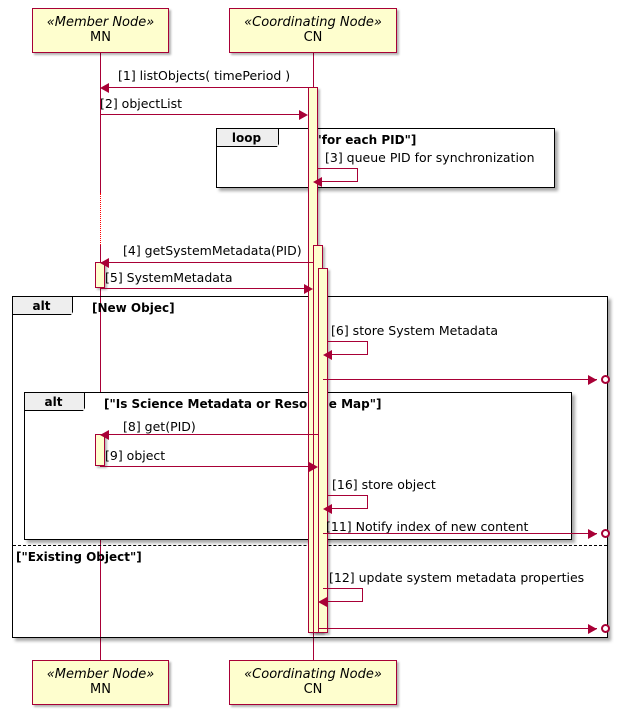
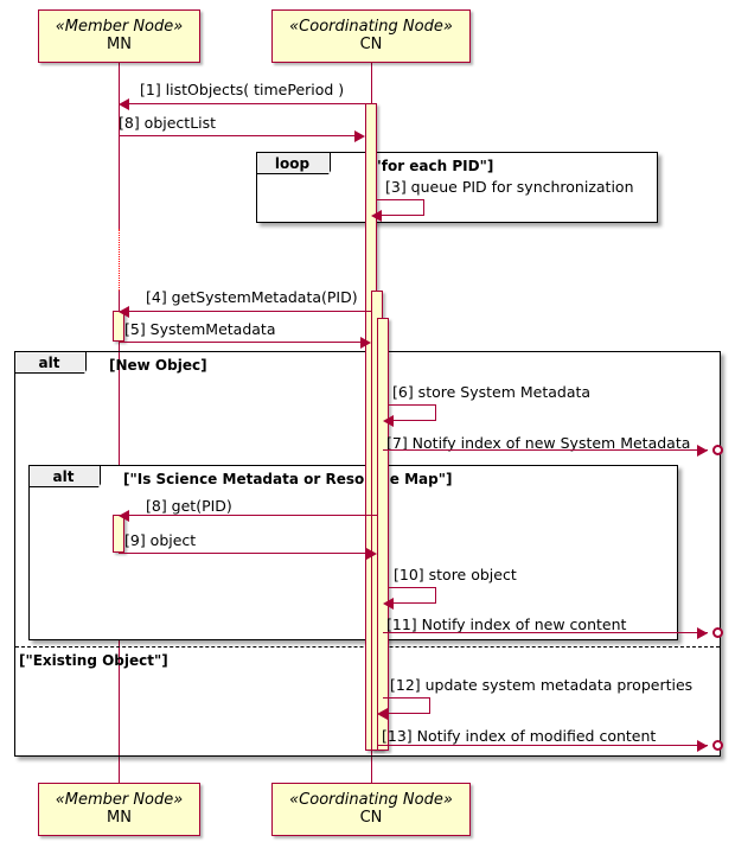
  «Member Node»
  MN
  «Coordinating Node»
  CN
  alt
  [New Objec]
  ["Existing Object"]
  alt
  ["Is Science Metadata or Resoe Map"]
  loop
  "for each PID"]
  [1] listObjects( timePeriod )
- [2] objectList
+ [8] objectList
  [3] queue PID for synchronization
  [4] getSystemMetadata(PID)
  [5] SystemMetadata
  [6] store System Metadata
+ [7] Notify index of new System Metadata
  [8] get(PID)
  [9] object
- [16] store object
+ [10] store object
  [11] Notify index of new content
  [12] update system metadata properties
+ [13] Notify index of modified content
  «Member Node»
  MN
  «Coordinating Node»
  CN
